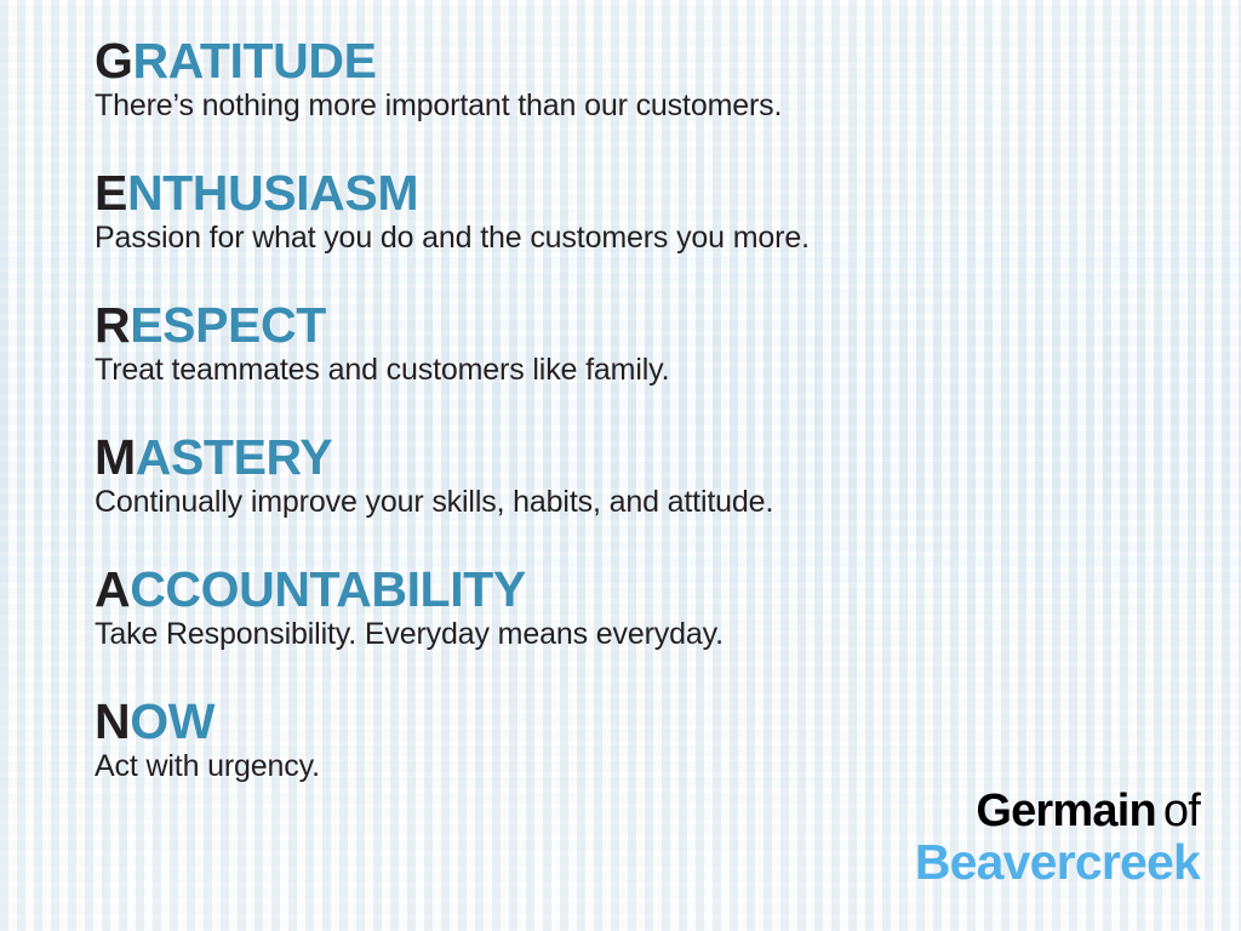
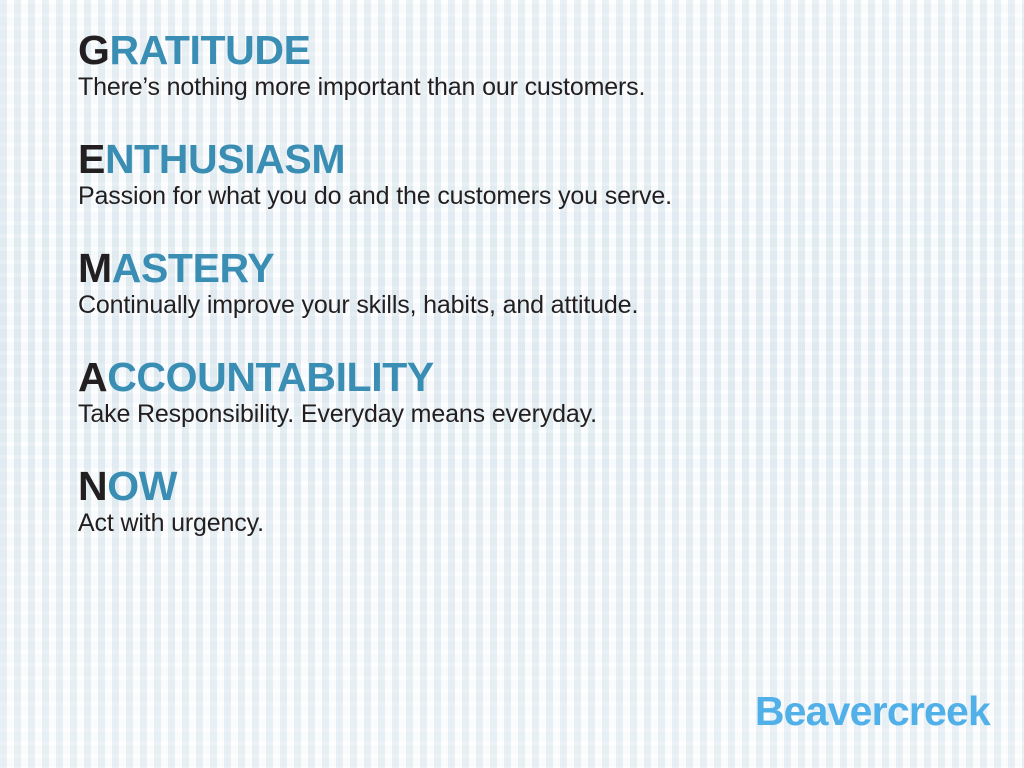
  GRATITUDE
  There’s nothing more important than our customers.
  ENTHUSIASM
- Passion for what you do and the customers you more.
+ Passion for what you do and the customers you serve.
- RESPECT
- Treat teammates and customers like family.
  MASTERY
  Continually improve your skills, habits, and attitude.
  ACCOUNTABILITY
  Take Responsibility. Everyday means everyday.
  NOW
  Act with urgency.
- Germain of
  Beavercreek
